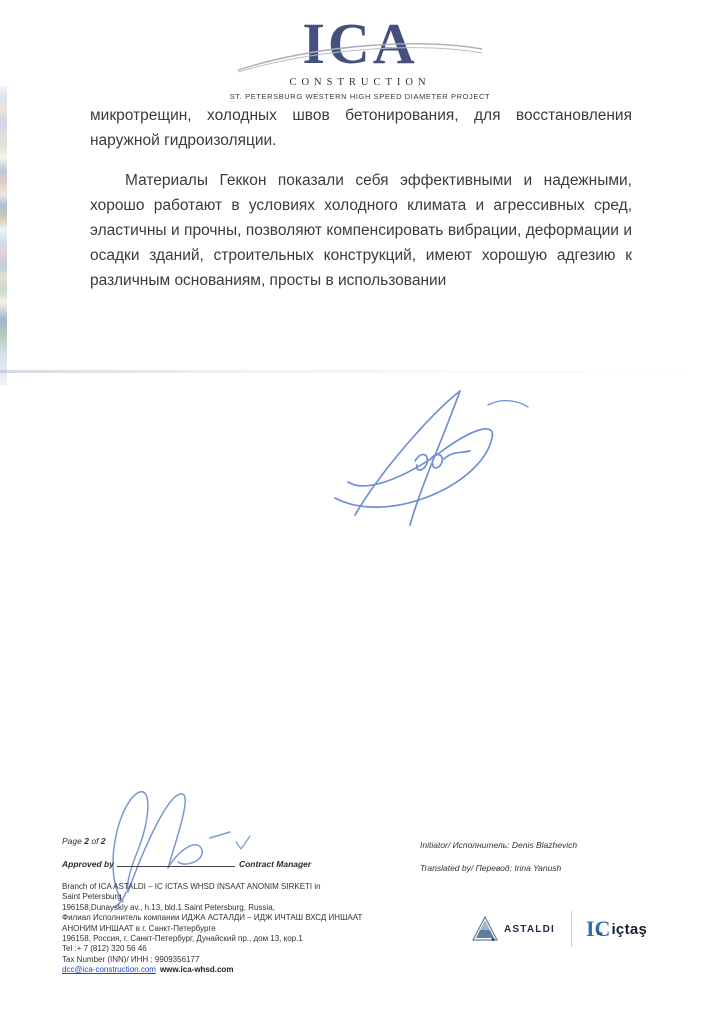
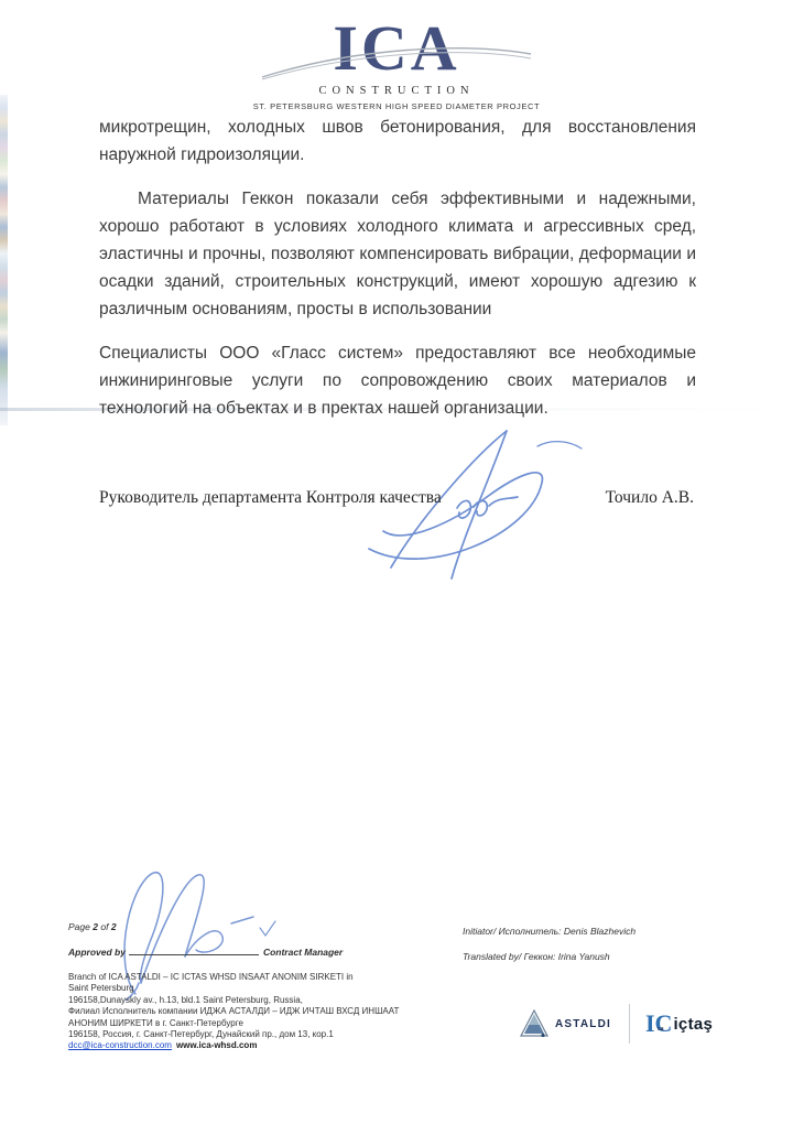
  CONSTRUCTION
  ST. PETERSBURG WESTERN HIGH SPEED DIAMETER PROJECT
  микротрещин, холодных швов бетонирования, для восстановления наружной гидроизоляции.
  Материалы Геккон показали себя эффективными и надежными, хорошо работают в условиях холодного климата и агрессивных сред, эластичны и прочны, позволяют компенсировать вибрации, деформации и осадки зданий, строительных конструкций, имеют хорошую адгезию к различным основаниям, просты в использовании
+ Специалисты ООО «Гласс систем» предоставляют все необходимые инжиниринговые услуги по сопровождению своих материалов и технологий на объектах и в пректах нашей организации.
+ Руководитель департамента Контроля качества
+ Точило А.В.
  Page 2 of 2
  Approved by Contract Manager
  Branch of ICA ASTALDI – IC ICTAS WHSD INSAAT ANONIM SIRKETI in
  Saint Petersburg
  196158,Dunayskly av., h.13, bld.1 Saint Petersburg, Russia,
  Филиал Исполнитель компании ИДЖА АСТАЛДИ – ИДЖ ИЧТАШ ВХСД ИНШААТ
- АНОНИМ ИНШААТ в г. Санкт-Петербурге
+ АНОНИМ ШИРКЕТИ в г. Санкт-Петербурге
  196158, Россия, г. Санкт-Петербург, Дунайский пр., дом 13, кор.1
- Tel :+ 7 (812) 320 56 46
- Tax Number (INN)/ ИНН : 9909356177
  dcc@ica-construction.com www.ica-whsd.com
  Initiator/ Исполнитель: Denis Blazhevich
- Translated by/ Перевод: Irina Yanush
+ Translated by/ Геккон: Irina Yanush
  ASTALDI
  IC
  içtaş
